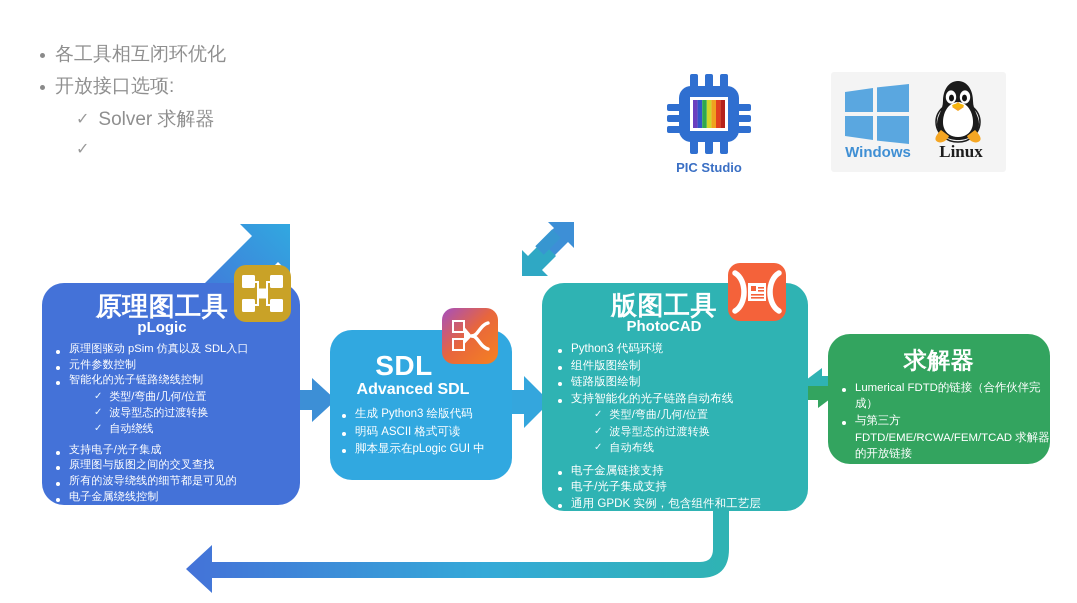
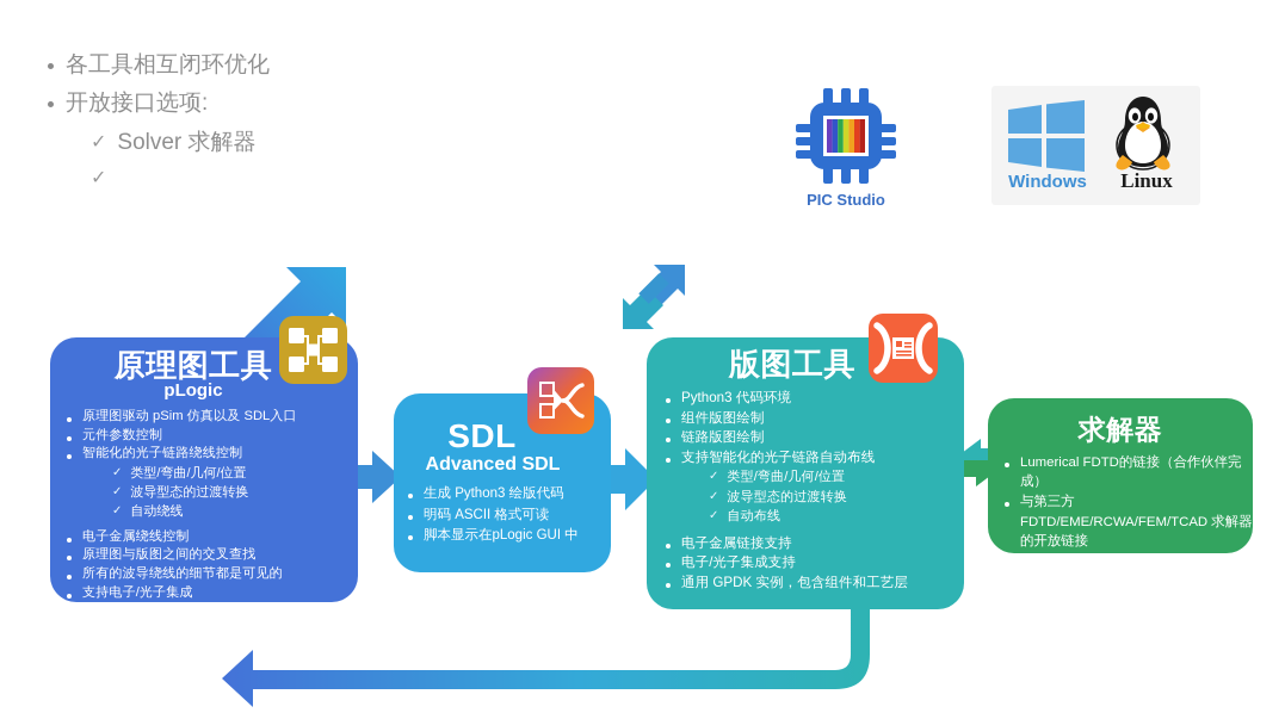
  各工具相互闭环优化
  开放接口选项:
  ✓
  Solver 求解器
  ✓
  原理图工具
  pLogic
  原理图驱动 pSim 仿真以及 SDL入口
  元件参数控制
  智能化的光子链路绕线控制
  ✓
  类型/弯曲/几何/位置
  ✓
  波导型态的过渡转换
  ✓
  自动绕线
- 支持电子/光子集成
+ 电子金属绕线控制
  原理图与版图之间的交叉查找
  所有的波导绕线的细节都是可见的
- 电子金属绕线控制
+ 支持电子/光子集成
  SDL
  Advanced SDL
  生成 Python3 绘版代码
  明码 ASCII 格式可读
  脚本显示在pLogic GUI 中
  版图工具
- PhotoCAD
  Python3 代码环境
  组件版图绘制
  链路版图绘制
  支持智能化的光子链路自动布线
  ✓
  类型/弯曲/几何/位置
  ✓
  波导型态的过渡转换
  ✓
  自动布线
  电子金属链接支持
  电子/光子集成支持
  通用 GPDK 实例，包含组件和工艺层
  求解器
  Lumerical FDTD的链接（合作伙伴完成）
  与第三方 FDTD/EME/RCWA/FEM/TCAD 求解器的开放链接
  PIC Studio
  Windows
  Linux
